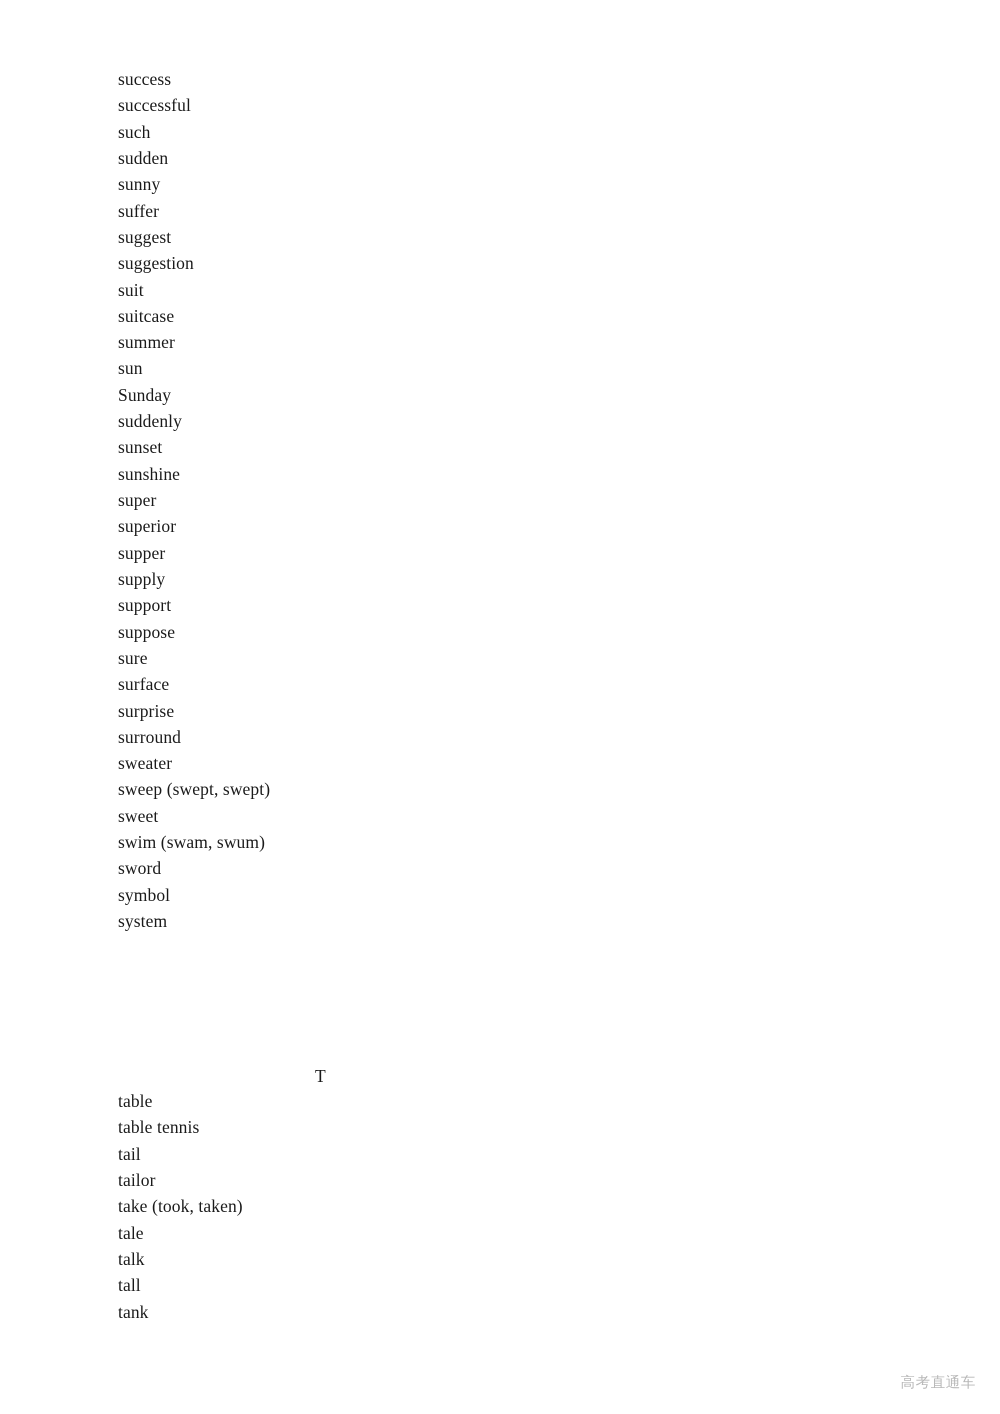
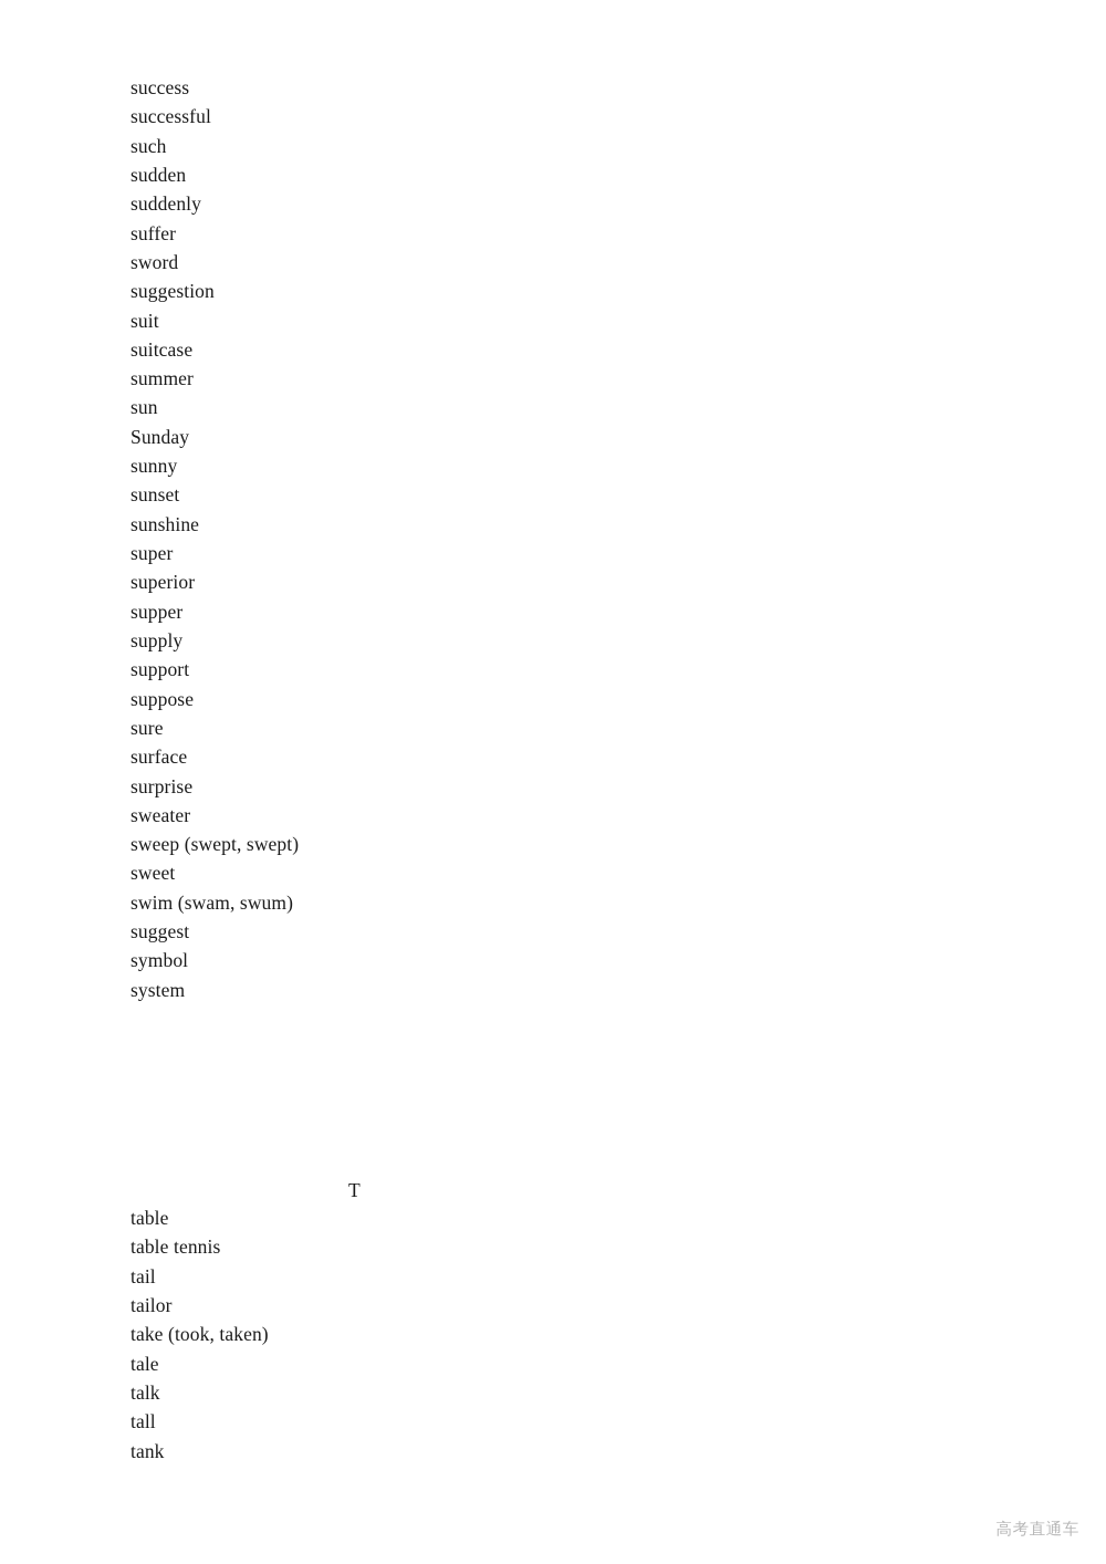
  success
  successful
  such
  sudden
- sunny
+ suddenly
  suffer
- suggest
+ sword
  suggestion
  suit
  suitcase
  summer
  sun
  Sunday
- suddenly
+ sunny
  sunset
  sunshine
  super
  superior
  supper
  supply
  support
  suppose
  sure
  surface
  surprise
- surround
  sweater
  sweep (swept, swept)
  sweet
  swim (swam, swum)
- sword
+ suggest
  symbol
  system
  T
  table
  table tennis
  tail
  tailor
  take (took, taken)
  tale
  talk
  tall
  tank
  高考直通车
